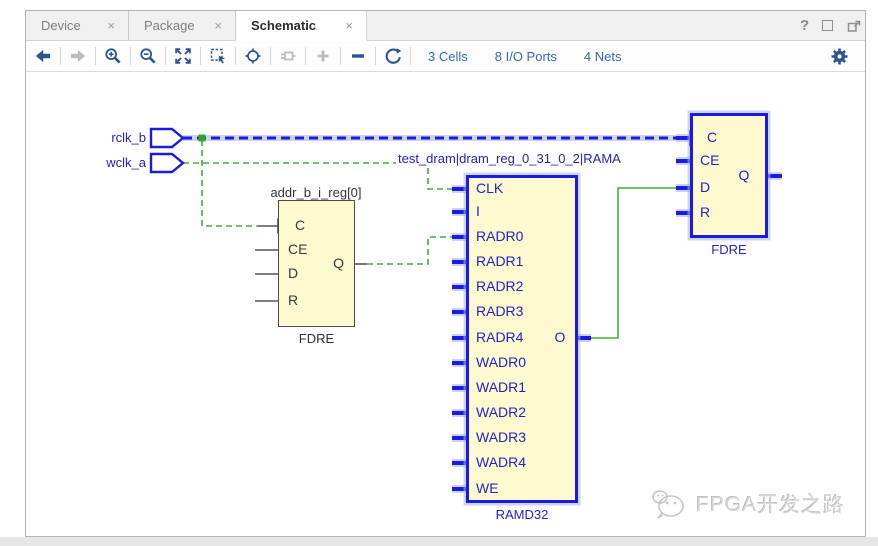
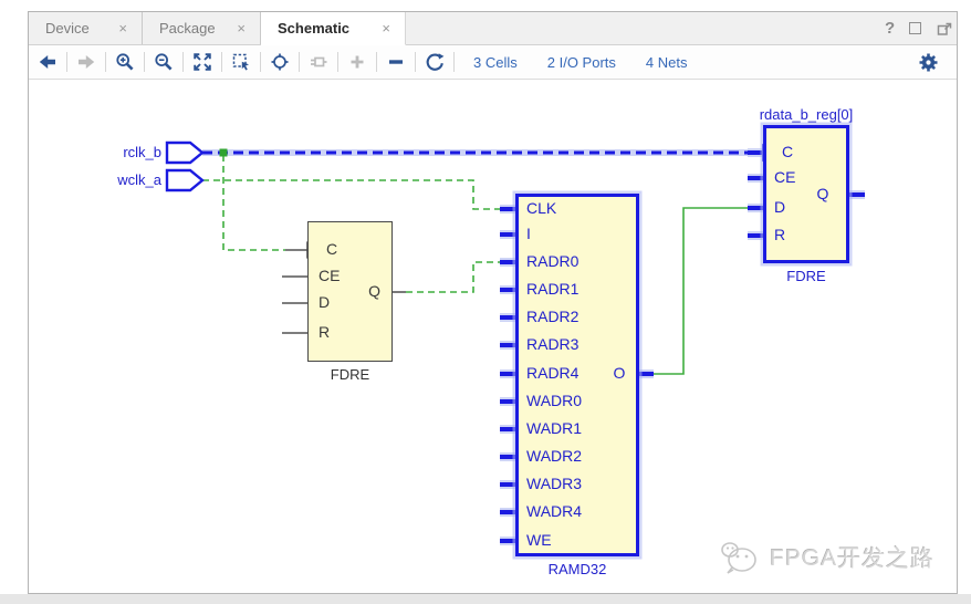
  Device
  ×
  Package
  ×
  Schematic
  ×
  ?
  3 Cells
- 8 I/O Ports
+ 2 I/O Ports
  4 Nets
  rclk_b
  wclk_a
- addr_b_i_reg[0]
  C
  CE
  D
  R
  Q
  FDRE
- test_dram|dram_reg_0_31_0_2|RAMA
  CLK
  I
  RADR0
  RADR1
  RADR2
  RADR3
  RADR4
  WADR0
  WADR1
  WADR2
  WADR3
  WADR4
  WE
  O
  RAMD32
+ rdata_b_reg[0]
  C
  CE
  D
  R
  Q
  FDRE
  FPGA开发之路
